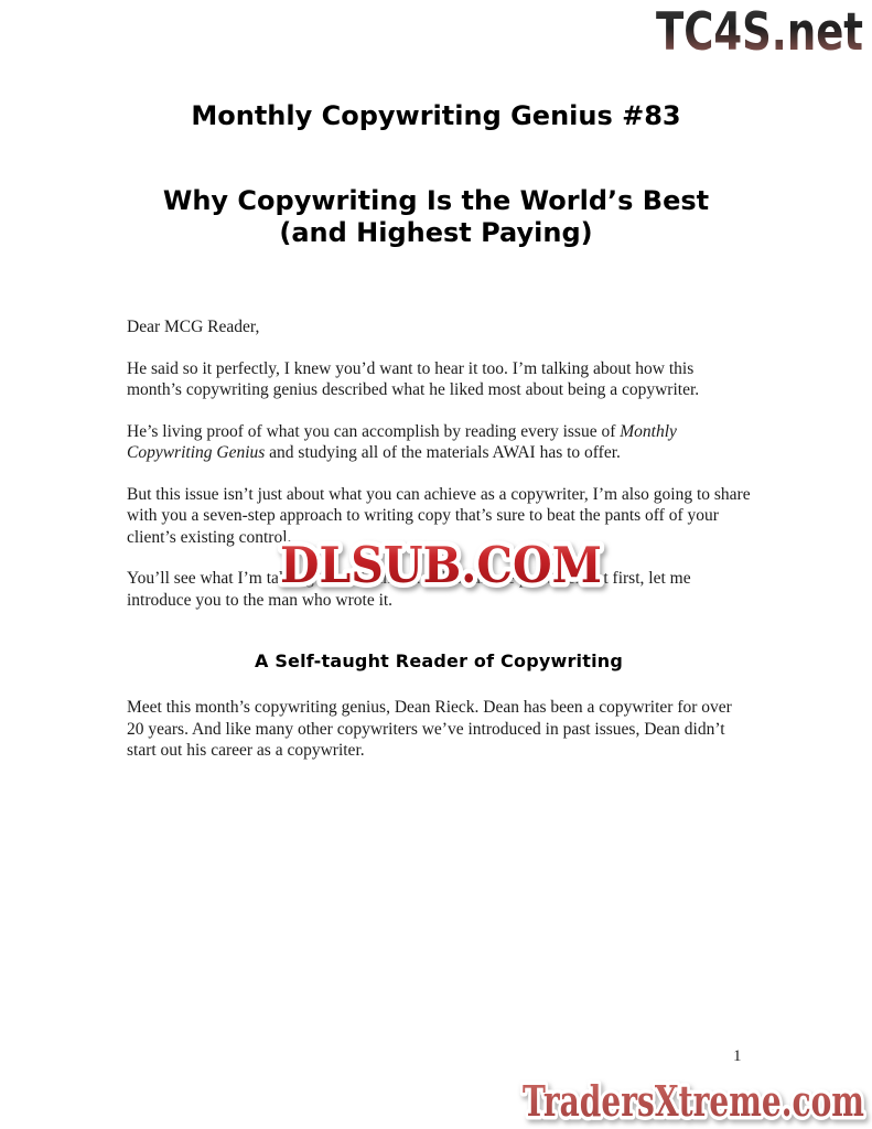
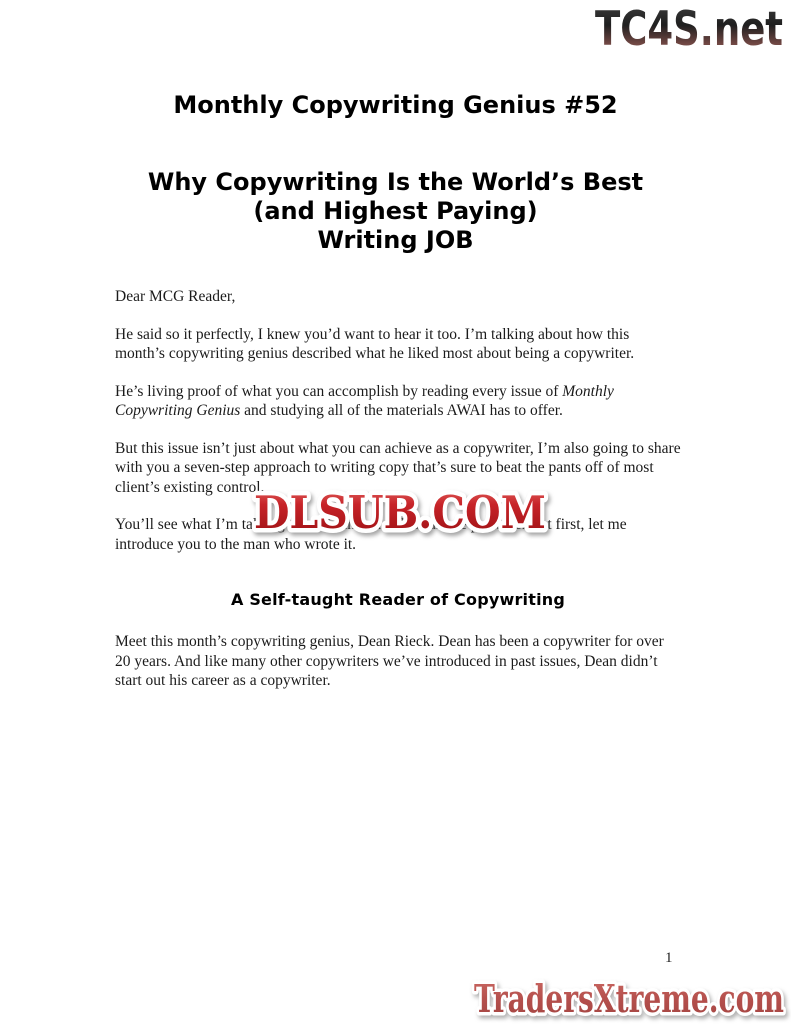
  TC4S.net
- Monthly Copywriting Genius #83
+ Monthly Copywriting Genius #52
  Why Copywriting Is the World’s Best
  (and Highest Paying)
+ Writing JOB
  Dear MCG Reader,
  He said so it perfectly, I knew you’d want to hear it too. I’m talking about how this month’s copywriting genius described what he liked most about being a copywriter.
  He’s living proof of what you can accomplish by reading every issue of Monthly Copywriting Genius and studying all of the materials AWAI has to offer.
- But this issue isn’t just about what you can achieve as a copywriter, I’m also going to share with you a seven-step approach to writing copy that’s sure to beat the pants off of your client’s existing control.
+ But this issue isn’t just about what you can achieve as a copywriter, I’m also going to share with you a seven-step approach to writing copy that’s sure to beat the pants off of most client’s existing control.
  You’ll see what I’m talking about in this month’s sample package. But first, let me introduce you to the man who wrote it.
  A Self-taught Reader of Copywriting
  Meet this month’s copywriting genius, Dean Rieck. Dean has been a copywriter for over 20 years. And like many other copywriters we’ve introduced in past issues, Dean didn’t start out his career as a copywriter.
  DLSUB.COM
  1
  TradersXtreme.com
